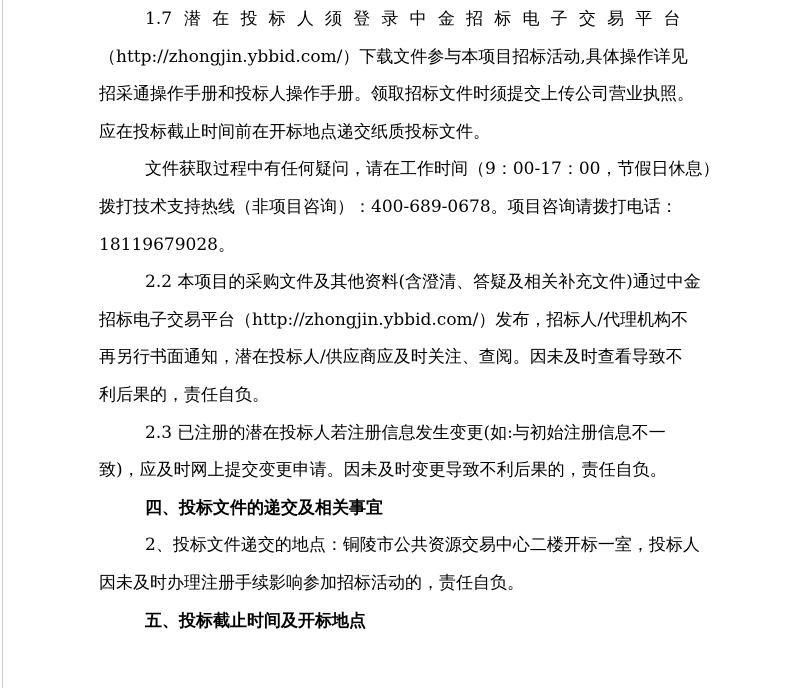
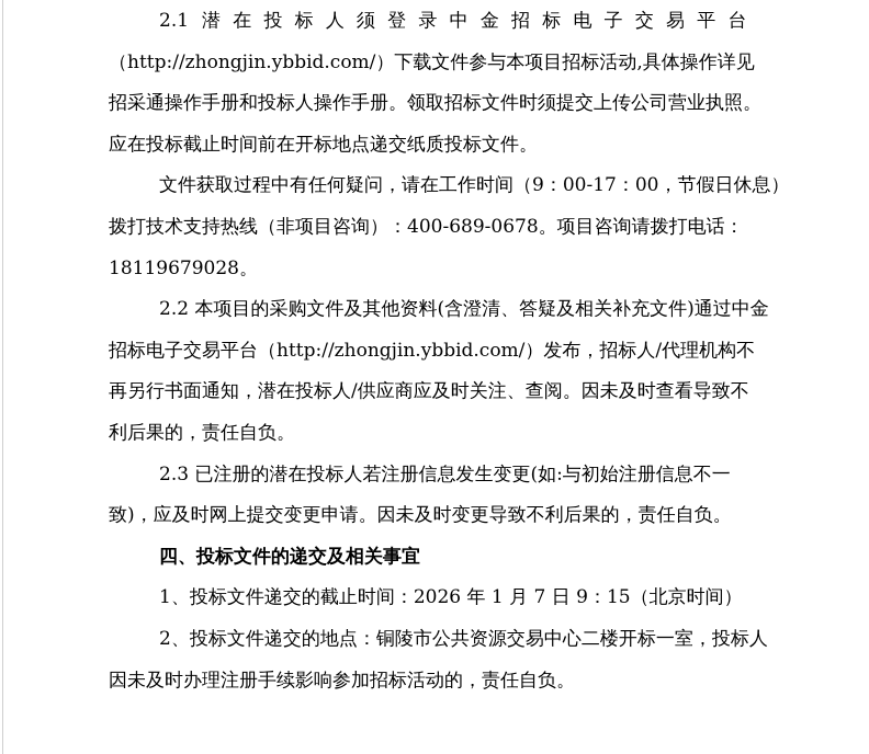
- 1.7 潜在投标人须登录中金招标电子交易平台
+ 2.1 潜在投标人须登录中金招标电子交易平台
  （http://zhongjin.ybbid.com/）下载文件参与本项目招标活动,具体操作详见
  招采通操作手册和投标人操作手册。领取招标文件时须提交上传公司营业执照。
  应在投标截止时间前在开标地点递交纸质投标文件。
  文件获取过程中有任何疑问，请在工作时间（9：00-17：00，节假日休息）
  拨打技术支持热线（非项目咨询）：400-689-0678。项目咨询请拨打电话：
  18119679028。
  2.2 本项目的采购文件及其他资料(含澄清、答疑及相关补充文件)通过中金
  招标电子交易平台（http://zhongjin.ybbid.com/）发布，招标人/代理机构不
  再另行书面通知，潜在投标人/供应商应及时关注、查阅。因未及时查看导致不
  利后果的，责任自负。
  2.3 已注册的潜在投标人若注册信息发生变更(如:与初始注册信息不一
  致)，应及时网上提交变更申请。因未及时变更导致不利后果的，责任自负。
  四、投标文件的递交及相关事宜
+ 1、投标文件递交的截止时间：2026 年 1 月 7 日 9：15（北京时间）
  2、投标文件递交的地点：铜陵市公共资源交易中心二楼开标一室，投标人
  因未及时办理注册手续影响参加招标活动的，责任自负。
- 五、投标截止时间及开标地点
